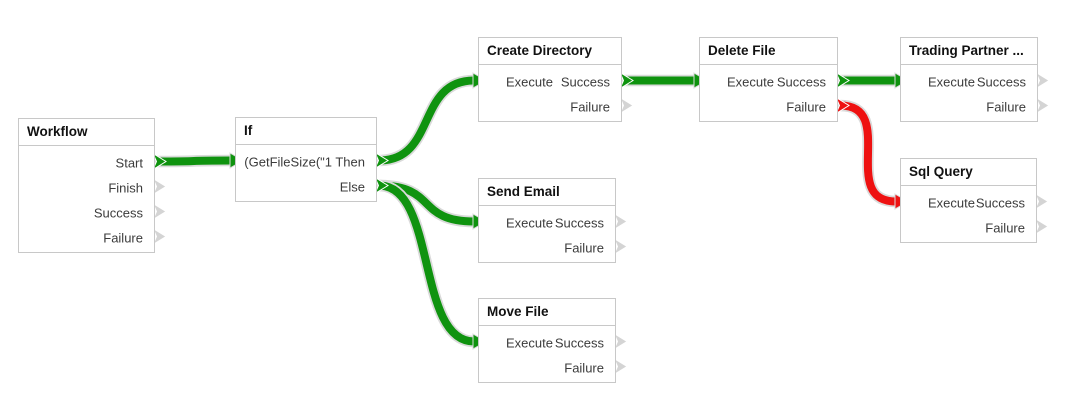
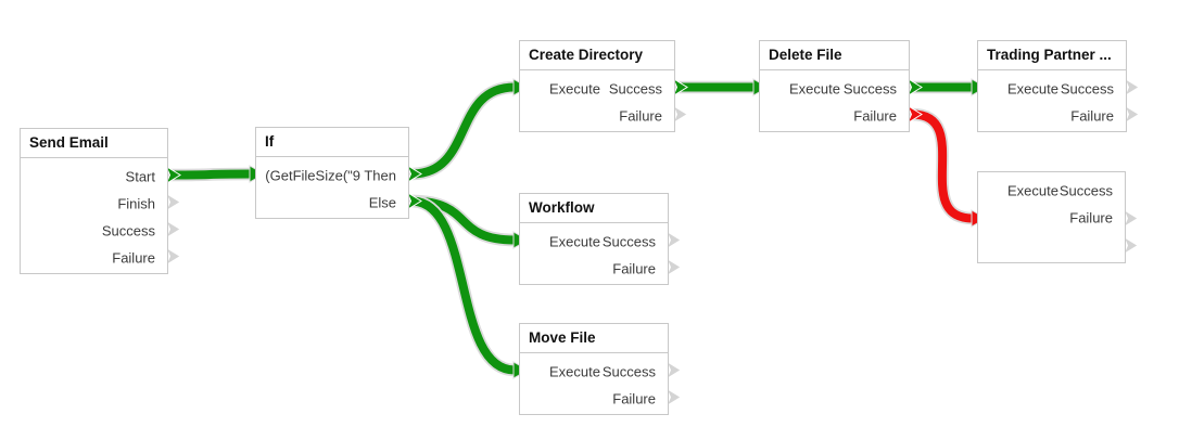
- Workflow
+ Send Email
  Start
  Finish
  Success
  Failure
  If
- (GetFileSize("1 Then
+ (GetFileSize("9 Then
  Else
  Create Directory
  Execute
  Success
  Failure
- Send Email
+ Workflow
  Execute
  Success
  Failure
  Move File
  Execute
  Success
  Failure
  Delete File
  Execute
  Success
  Failure
  Trading Partner ...
  Execute
  Success
  Failure
- Sql Query
  Execute
  Success
  Failure
